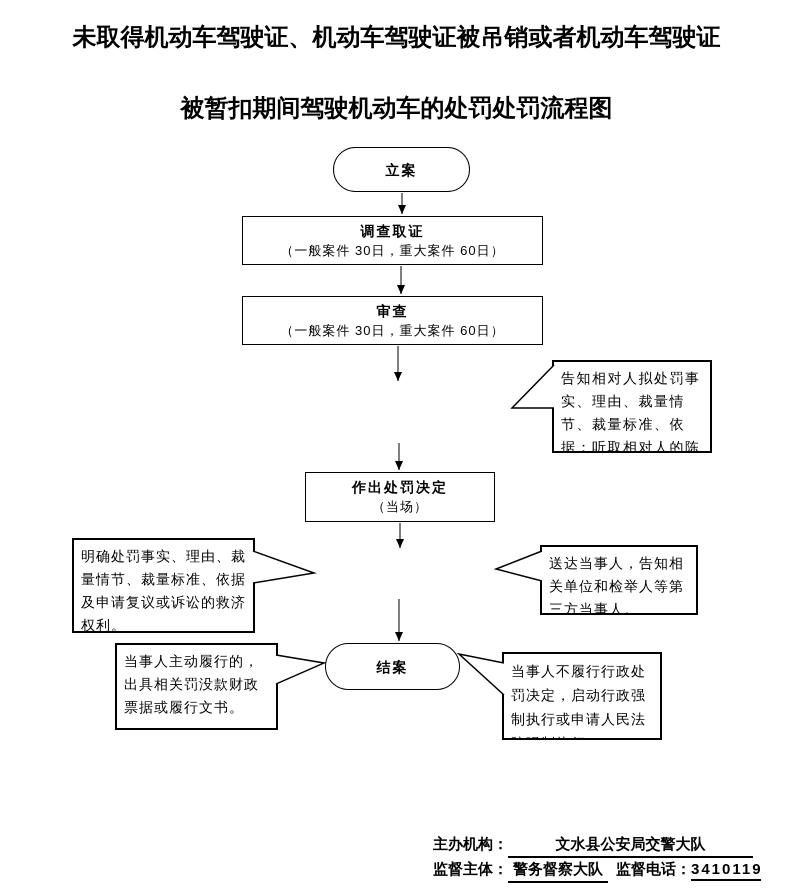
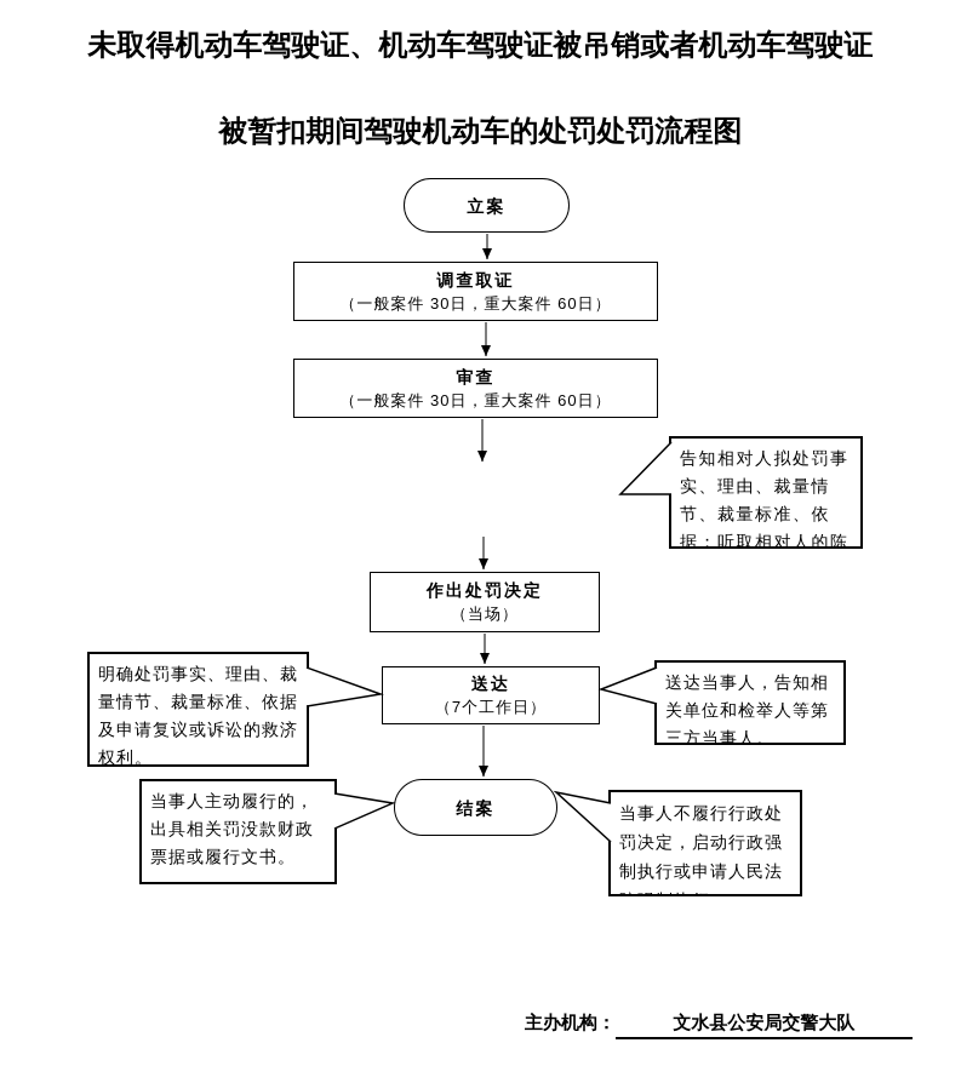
  未取得机动车驾驶证、机动车驾驶证被吊销或者机动车驾驶证
  被暂扣期间驾驶机动车的处罚处罚流程图
  立案
  调查取证
  （一般案件 30日，重大案件 60日）
  审查
  （一般案件 30日，重大案件 60日）
  作出处罚决定
  （当场）
+ 送达
+ （7个工作日）
  结案
  告知相对人拟处罚事实、理由、裁量情节、裁量标准、依据；听取相对人的陈
  明确处罚事实、理由、裁量情节、裁量标准、依据及申请复议或诉讼的救济权利。
  送达当事人，告知相关单位和检举人等第三方当事人。
  当事人主动履行的，出具相关罚没款财政票据或履行文书。
  当事人不履行行政处罚决定，启动行政强制执行或申请人民法
  主办机构： 文水县公安局交警大队
- 监督主体： 警务督察大队 监督电话：3410119
